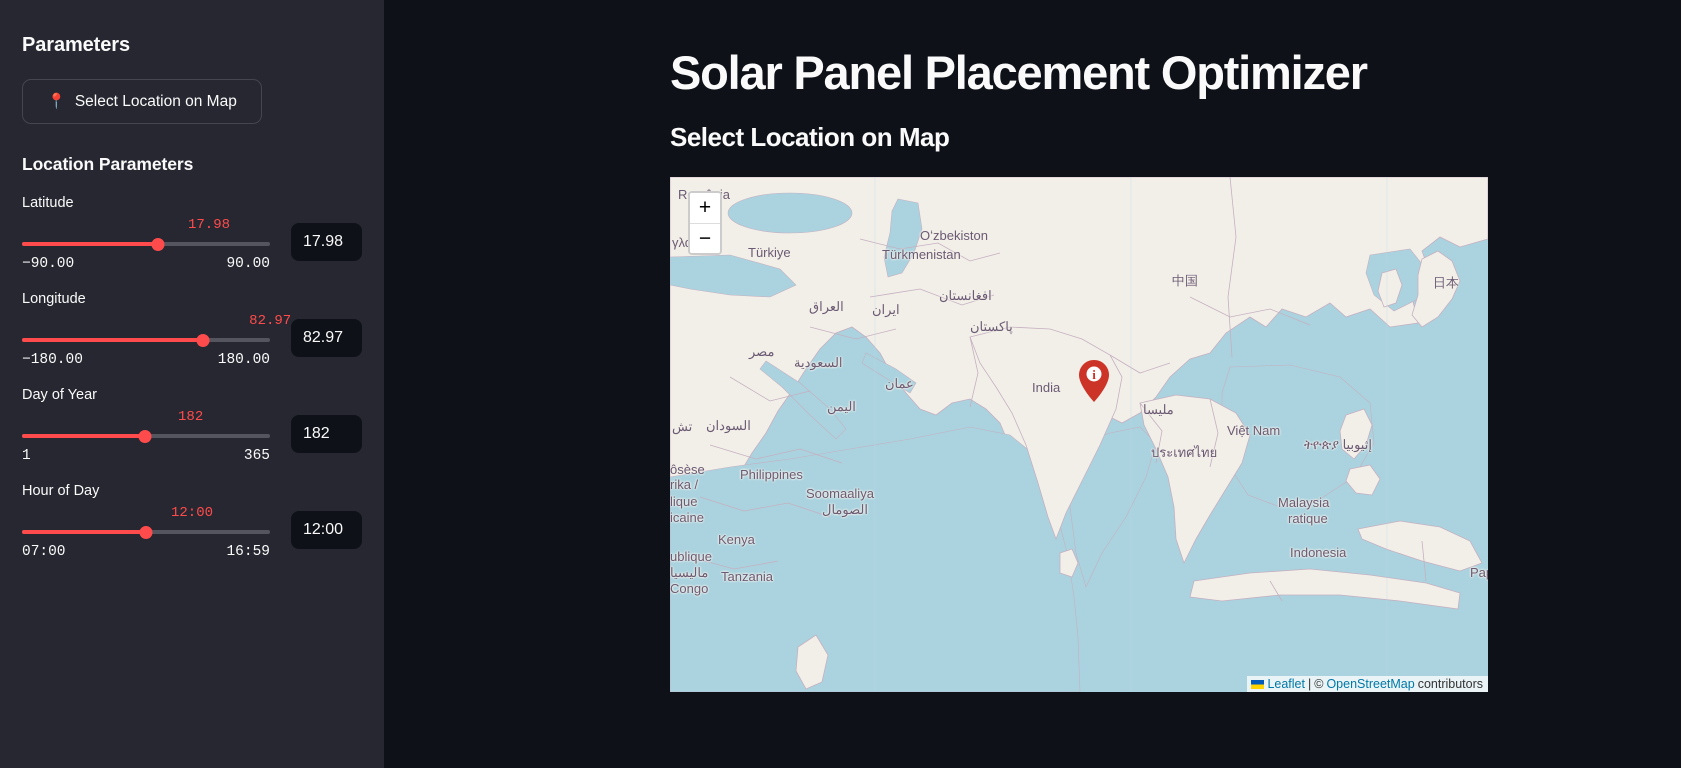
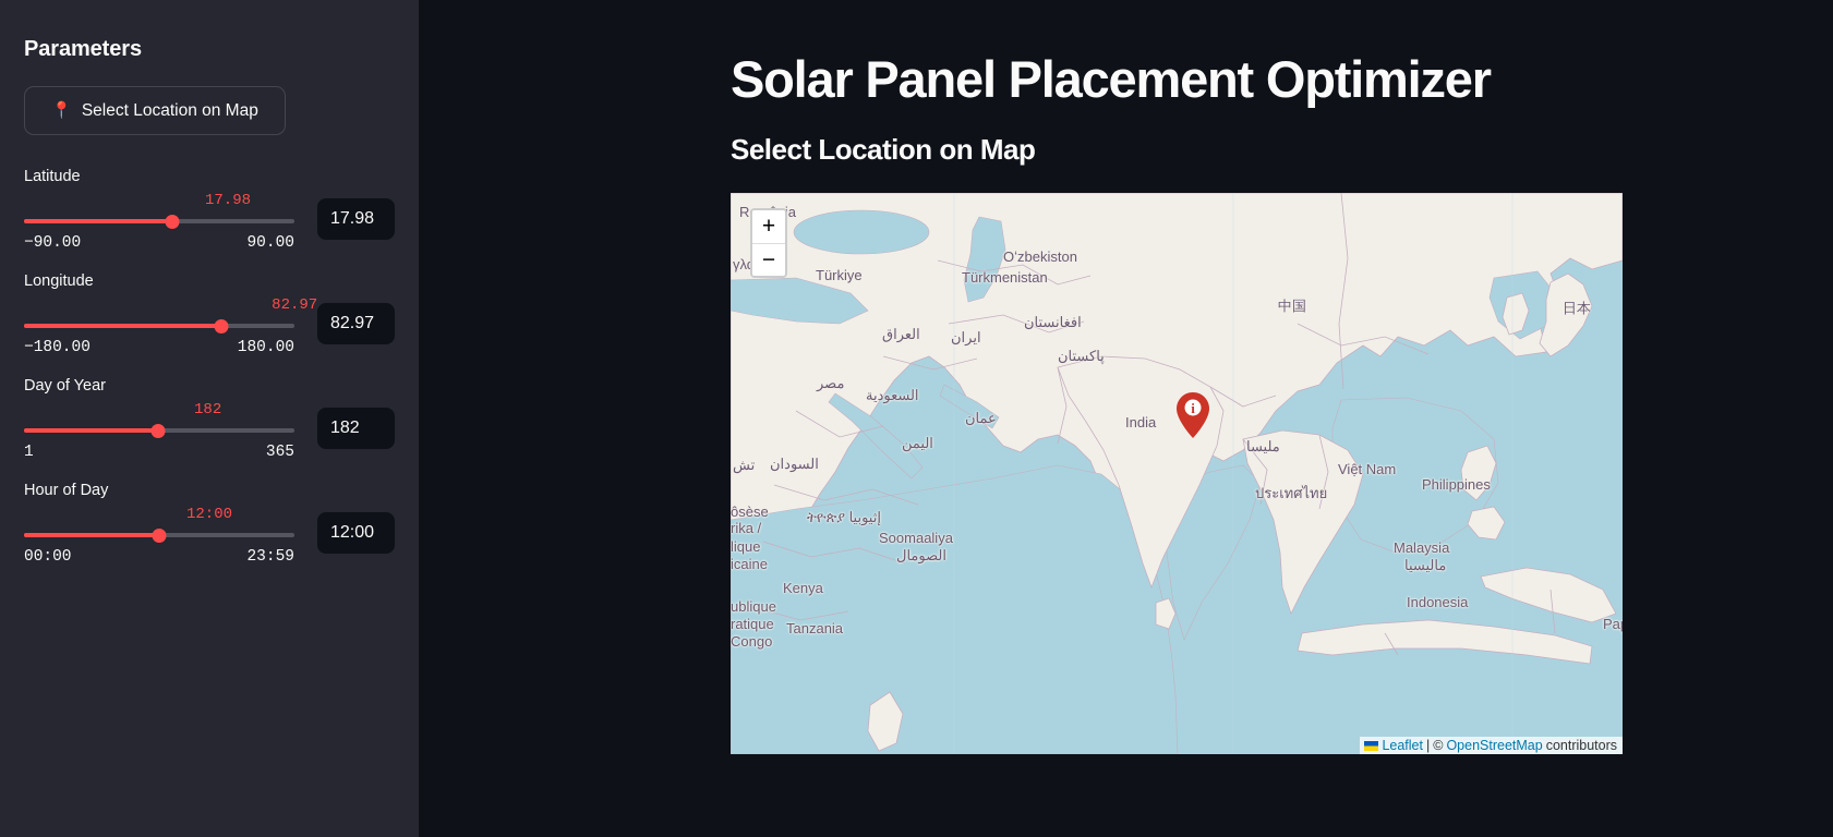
  Parameters
  📍
  Select Location on Map
- Location Parameters
  Latitude
  17.98
  −90.00
  90.00
  17.98
  Longitude
  82.97
  −180.00
  180.00
  82.97
  Day of Year
  182
  1
  365
  182
  Hour of Day
  12:00
- 07:00
+ 00:00
- 16:59
+ 23:59
  12:00
  Solar Panel Placement Optimizer
  Select Location on Map
  Türkiye
  Oʻzbekiston
  Türkmenistan
  العراق
  ایران
  افغانستان
  پاکستان
  中国
  日本
  السعودية
  عمان
  اليمن
  مصر
  India
  مليسا
  تش
  السودان
- Philippines
+ ትዮጵያ إثيوبيا
  Soomaaliya
  الصومال
  ôsèse
  rika /
  lique
  icaine
  Kenya
  ublique
- ماليسيا
+ ratique
  Congo
  Tanzania
  Việt Nam
  ประเทศไทย
- ትዮጵያ إثيوبيا
+ Philippines
  Malaysia
- ratique
+ ماليسيا
  Indonesia
  +
  −
  i
  Leaflet
  |
  ©
  OpenStreetMap
  contributors
